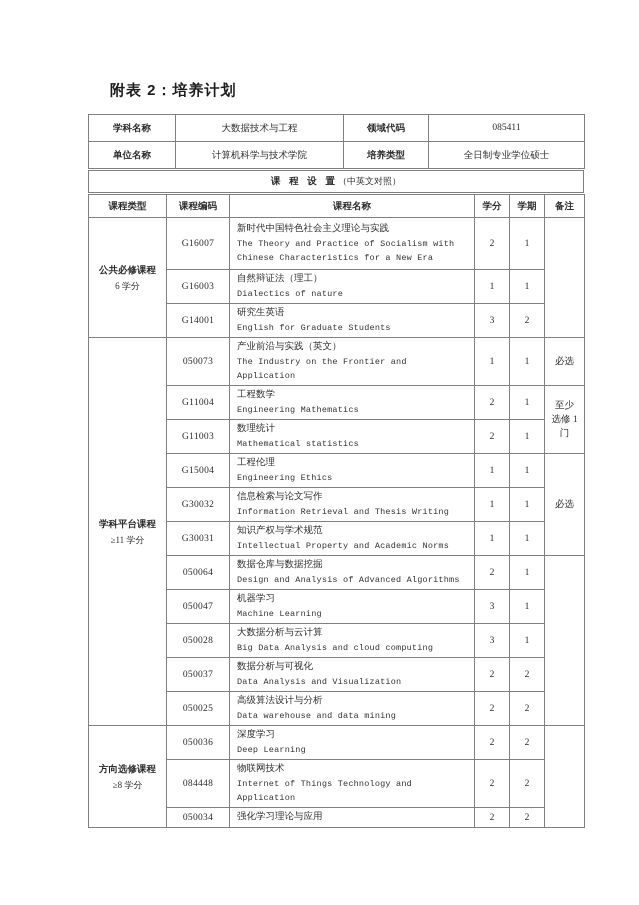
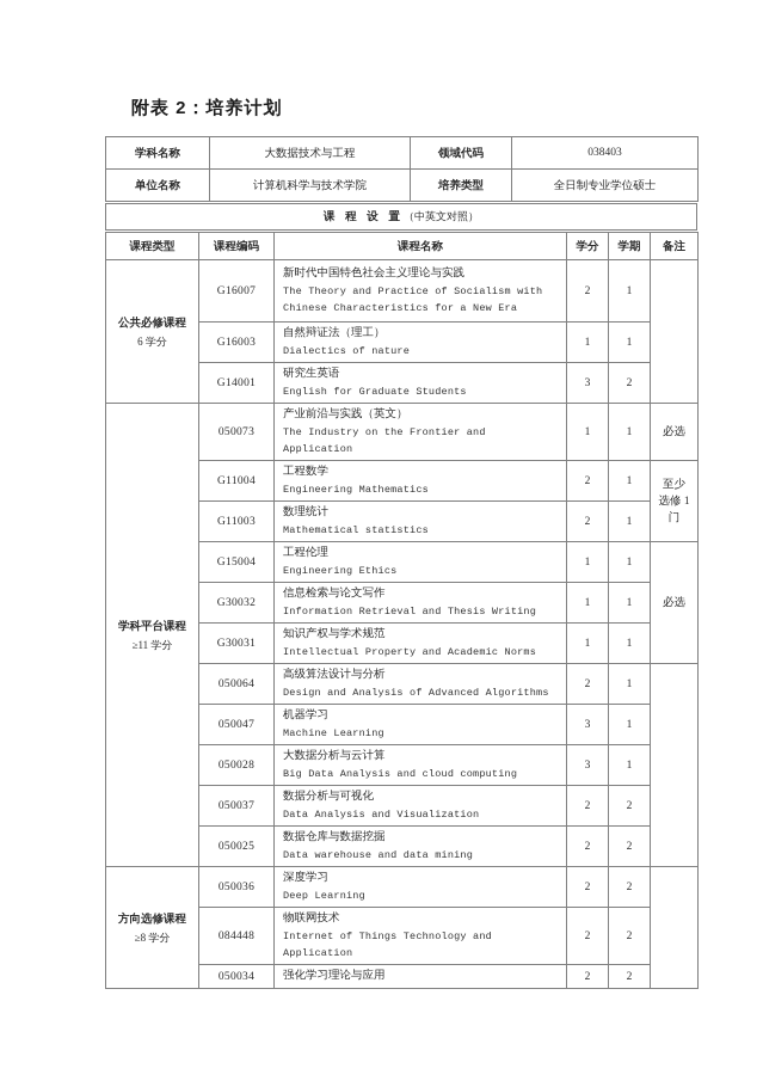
  附表 2：培养计划
- 学科名称	大数据技术与工程	领域代码	085411
+ 学科名称	大数据技术与工程	领域代码	038403
  单位名称	计算机科学与技术学院	培养类型	全日制专业学位硕士
  课 程 设 置（中英文对照）
  课程类型	课程编码	课程名称	学分	学期	备注
  公共必修课程 6 学分	G16007	新时代中国特色社会主义理论与实践 The Theory and Practice of Socialism with Chinese Characteristics for a New Era	2	1
  G16003	自然辩证法（理工） Dialectics of nature	1	1
  G14001	研究生英语 English for Graduate Students	3	2
  学科平台课程 ≥11 学分	050073	产业前沿与实践（英文） The Industry on the Frontier and Application	1	1	必选
  G11004	工程数学 Engineering Mathematics	2	1	至少 选修 1 门
  G11003	数理统计 Mathematical statistics	2	1
  G15004	工程伦理 Engineering Ethics	1	1	必选
  G30032	信息检索与论文写作 Information Retrieval and Thesis Writing	1	1
  G30031	知识产权与学术规范 Intellectual Property and Academic Norms	1	1
- 050064	数据仓库与数据挖掘 Design and Analysis of Advanced Algorithms	2	1
+ 050064	高级算法设计与分析 Design and Analysis of Advanced Algorithms	2	1
  050047	机器学习 Machine Learning	3	1
  050028	大数据分析与云计算 Big Data Analysis and cloud computing	3	1
  050037	数据分析与可视化 Data Analysis and Visualization	2	2
- 050025	高级算法设计与分析 Data warehouse and data mining	2	2
+ 050025	数据仓库与数据挖掘 Data warehouse and data mining	2	2
  方向选修课程 ≥8 学分	050036	深度学习 Deep Learning	2	2
  084448	物联网技术 Internet of Things Technology and Application	2	2
  050034	强化学习理论与应用	2	2
